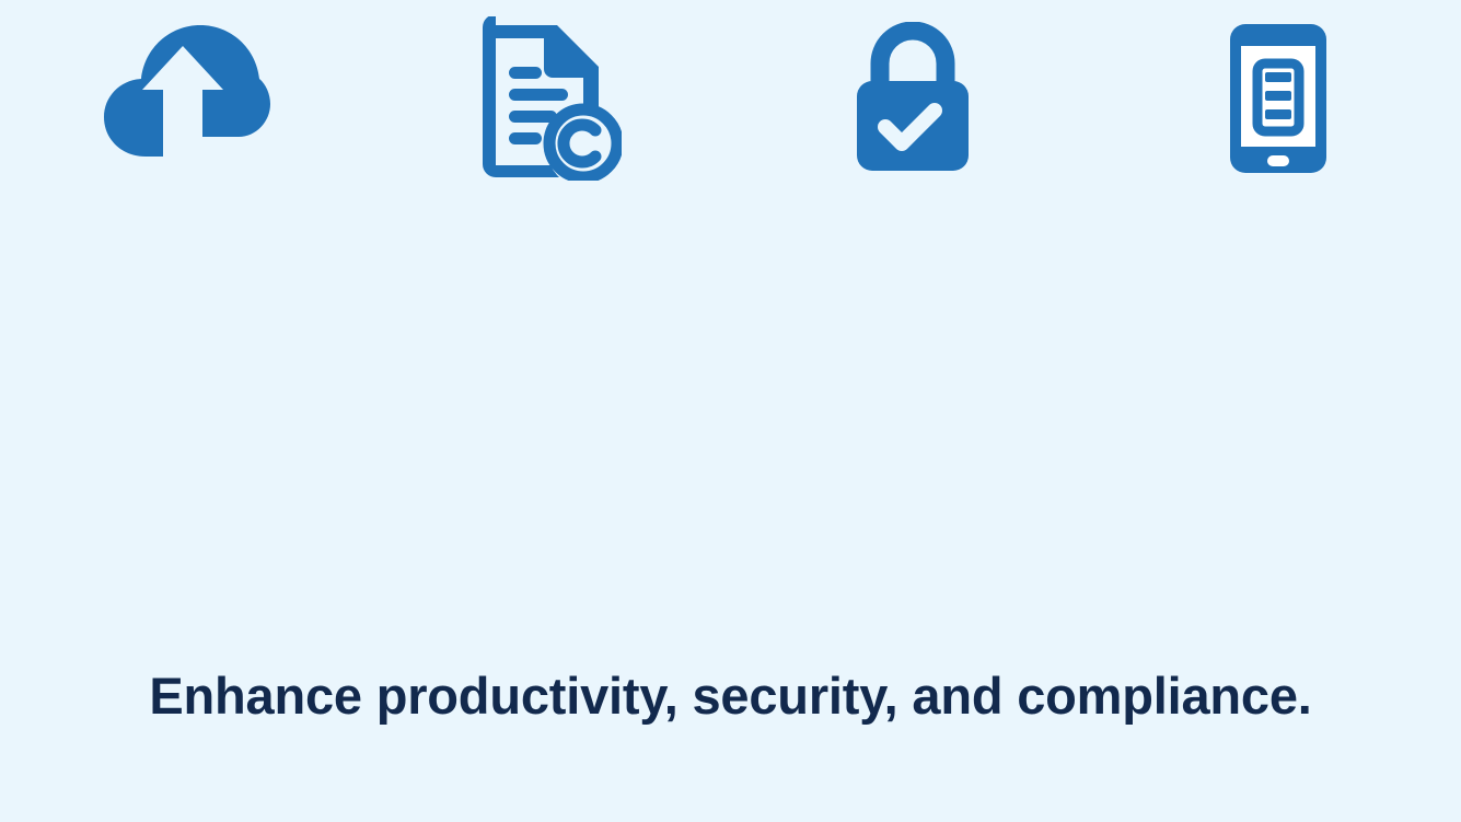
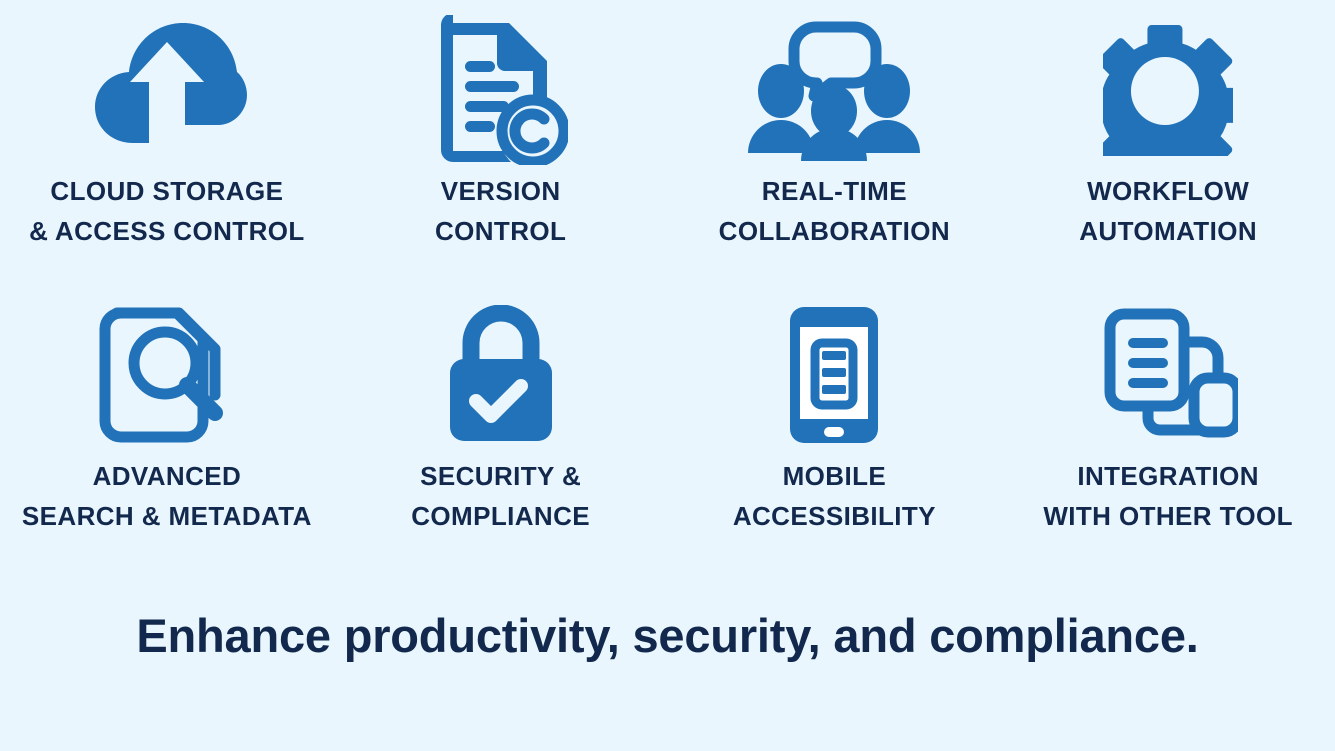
+ CLOUD STORAGE
+ & ACCESS CONTROL
+ VERSION
+ CONTROL
+ REAL-TIME
+ COLLABORATION
+ WORKFLOW
+ AUTOMATION
+ ADVANCED
+ SEARCH & METADATA
+ SECURITY &
+ COMPLIANCE
+ MOBILE
+ ACCESSIBILITY
+ INTEGRATION
+ WITH OTHER TOOL
  Enhance productivity, security, and compliance.
